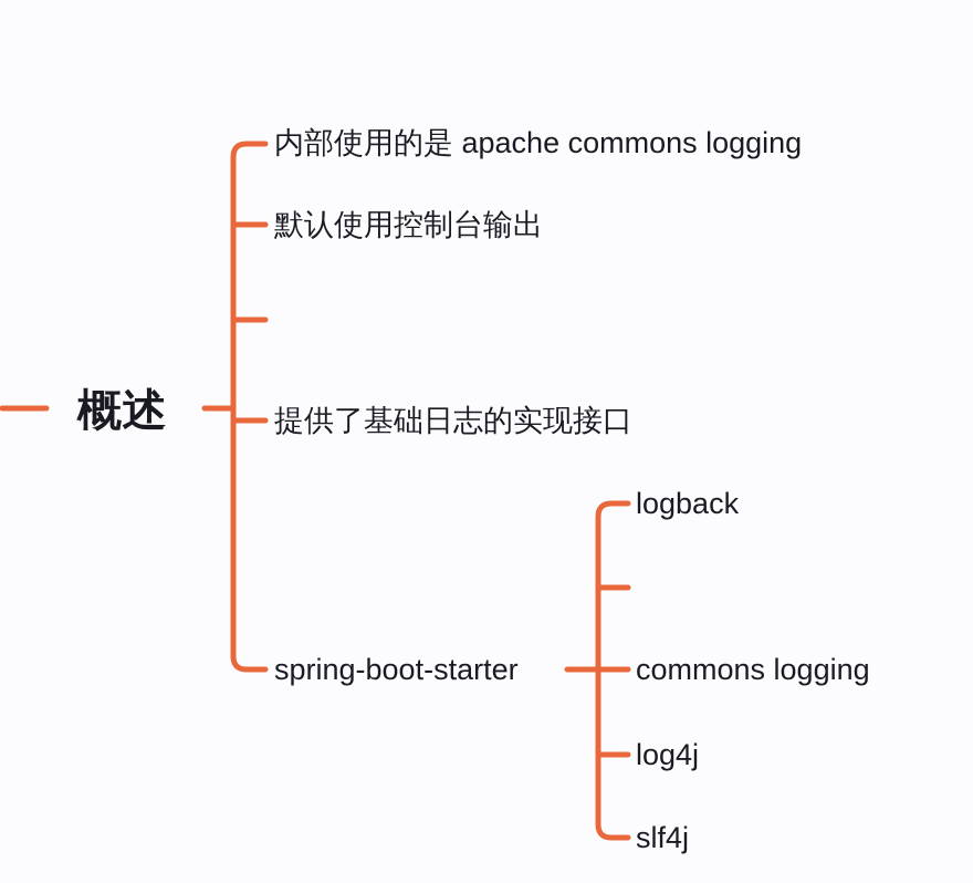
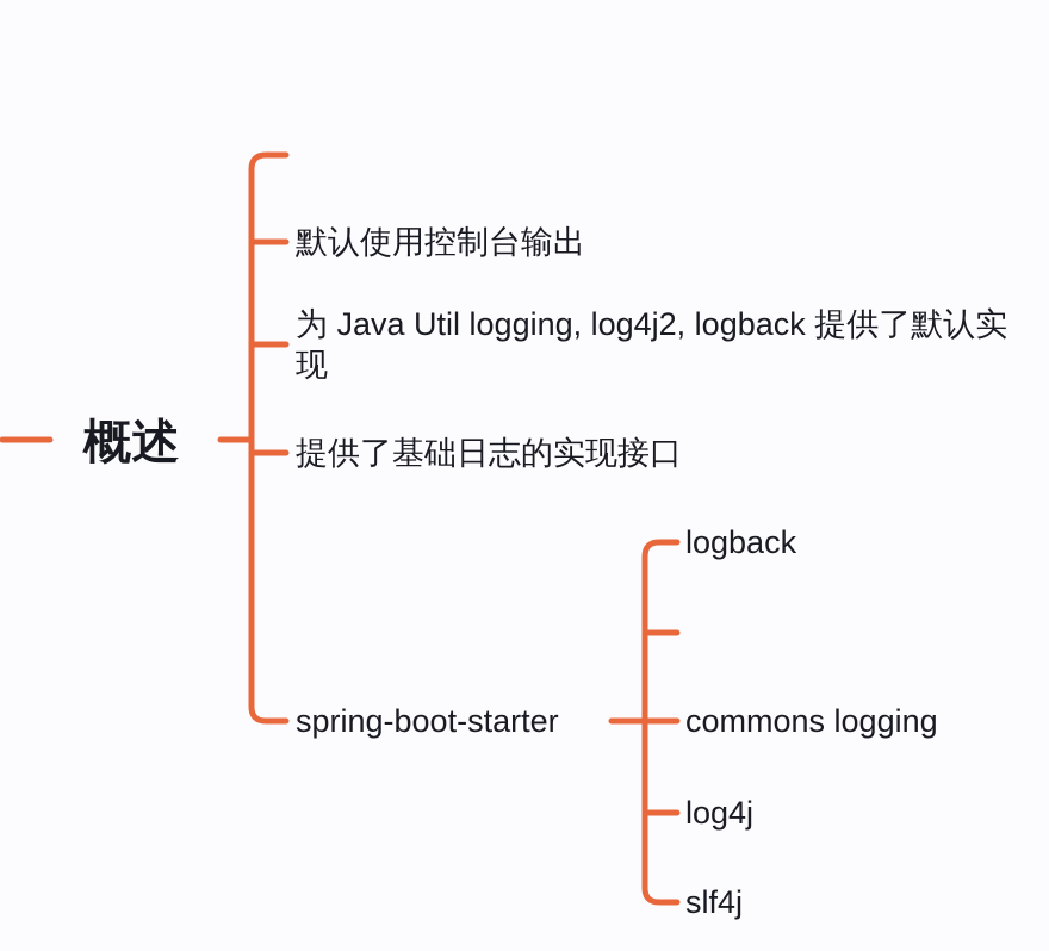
  概述
- 内部使用的是 apache commons logging
  默认使用控制台输出
+ 为 Java Util logging, log4j2, logback 提供了默认实现
  提供了基础日志的实现接口
  spring-boot-starter
  logback
  commons logging
  log4j
  slf4j
